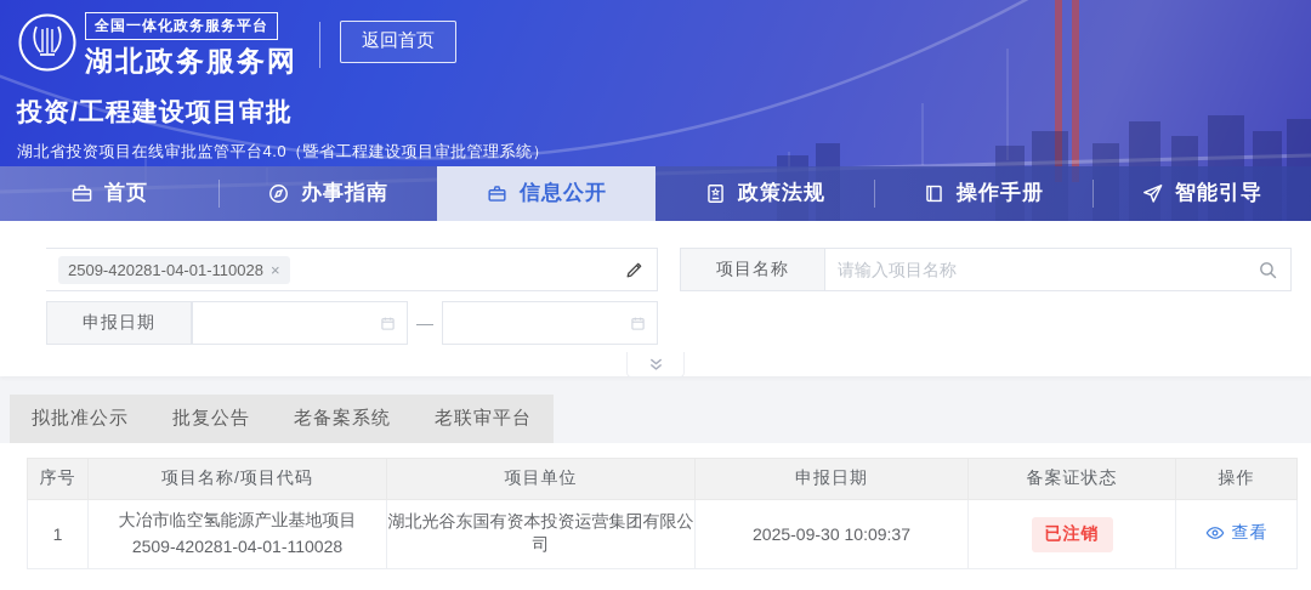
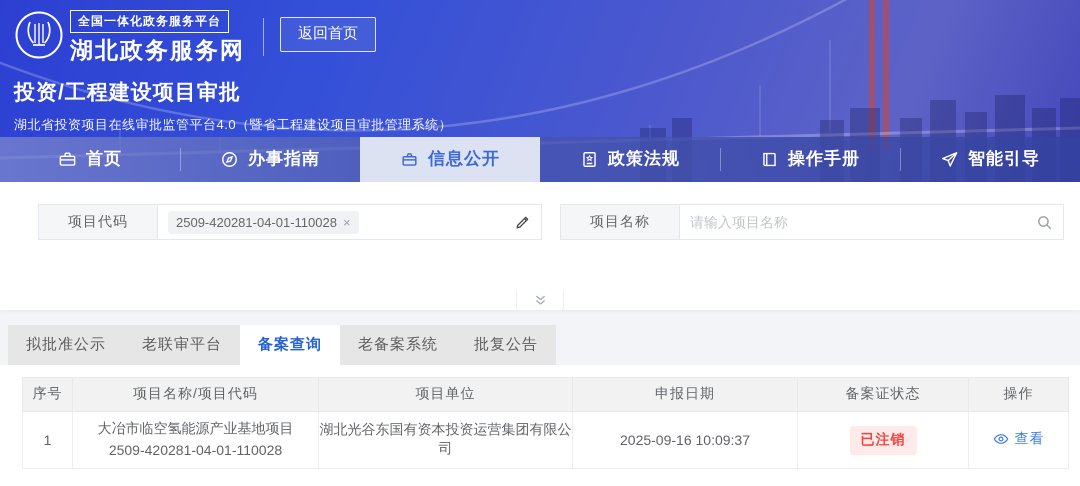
  全国一体化政务服务平台
  湖北政务服务网
  返回首页
  投资/工程建设项目审批
  湖北省投资项目在线审批监管平台4.0（暨省工程建设项目审批管理系统）
  首页
  办事指南
  信息公开
  政策法规
  操作手册
  智能引导
+ 项目代码
  2509-420281-04-01-110028
  ×
  项目名称
  请输入项目名称
- 申报日期
- —
  拟批准公示
- 批复公告
+ 老联审平台
+ 备案查询
  老备案系统
- 老联审平台
+ 批复公告
  序号	项目名称/项目代码	项目单位	申报日期	备案证状态	操作
- 1	大冶市临空氢能源产业基地项目 2509-420281-04-01-110028	湖北光谷东国有资本投资运营集团有限公司	2025-09-30 10:09:37	已注销	查看
+ 1	大冶市临空氢能源产业基地项目 2509-420281-04-01-110028	湖北光谷东国有资本投资运营集团有限公司	2025-09-16 10:09:37	已注销	查看
